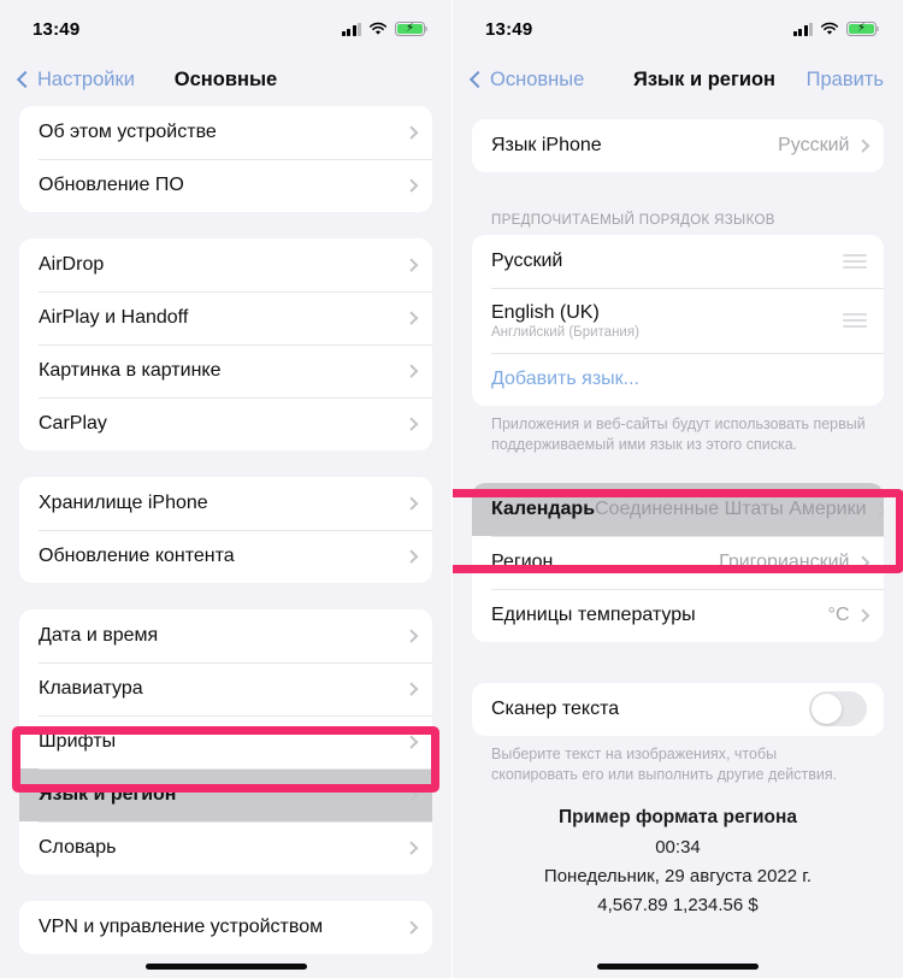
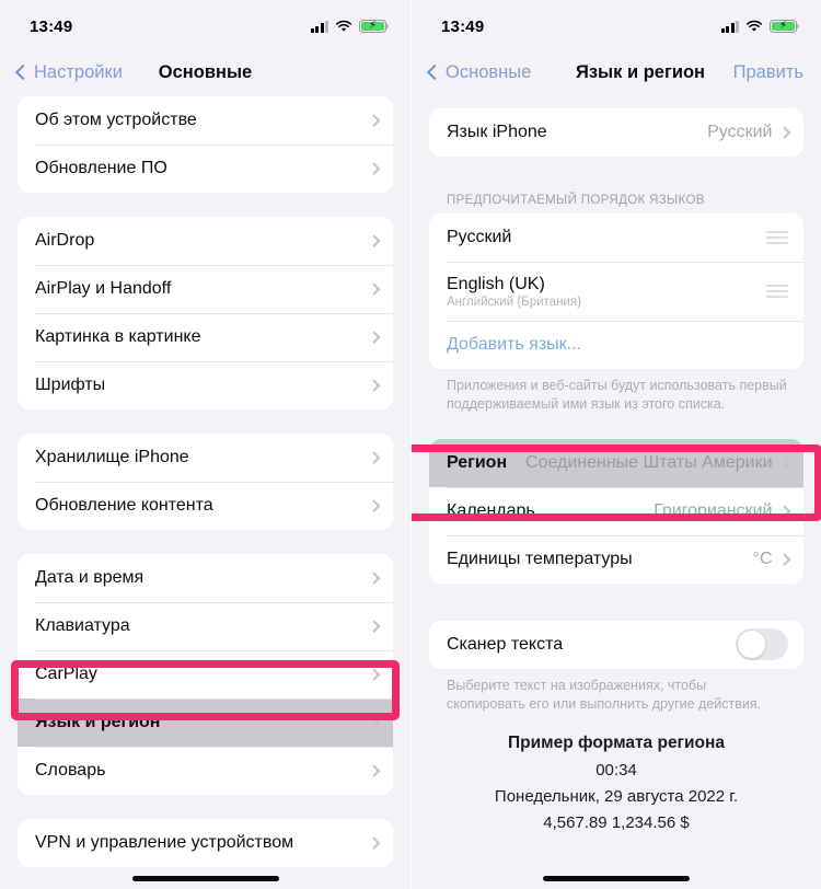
  13:49
  ⚡
  Настройки
  Основные
  Об этом устройстве
  Обновление ПО
  AirDrop
  AirPlay и Handoff
  Картинка в картинке
- CarPlay
+ Шрифты
  Хранилище iPhone
  Обновление контента
  Дата и время
  Клавиатура
- Шрифты
+ CarPlay
  Язык и регион
  Словарь
  VPN и управление устройством
  13:49
  ⚡
  Основные
  Язык и регион
  Править
  Язык iPhone
  Русский
  ПРЕДПОЧИТАЕМЫЙ ПОРЯДОК ЯЗЫКОВ
  Русский
  English (UK)
  Английский (Британия)
  Добавить язык...
  Приложения и веб-сайты будут использовать первый поддерживаемый ими язык из этого списка.
- Календарь
+ Регион
  Соединенные Штаты Америки
- Регион
+ Календарь
  Григорианский
  Единицы температуры
  °C
  Сканер текста
  Выберите текст на изображениях, чтобы скопировать его или выполнить другие действия.
  Пример формата региона
  00:34
  Понедельник, 29 августа 2022 г.
  4,567.89 1,234.56 $
